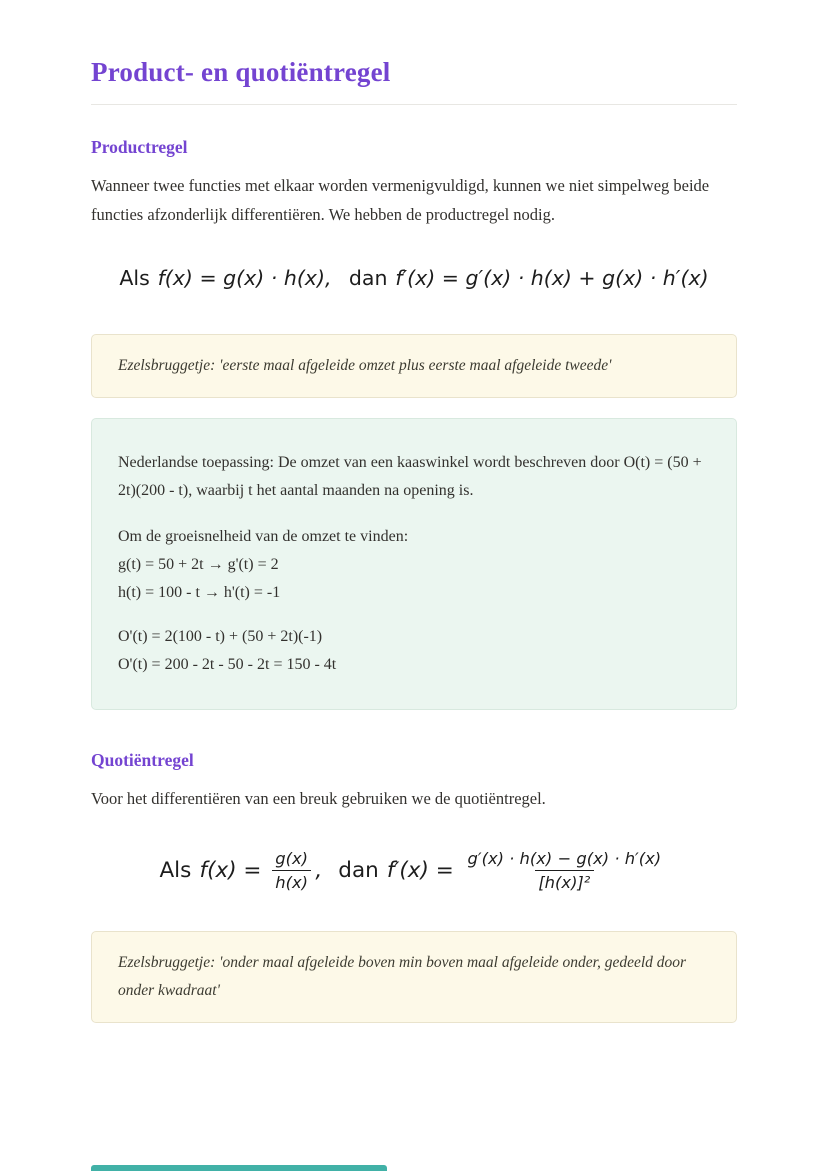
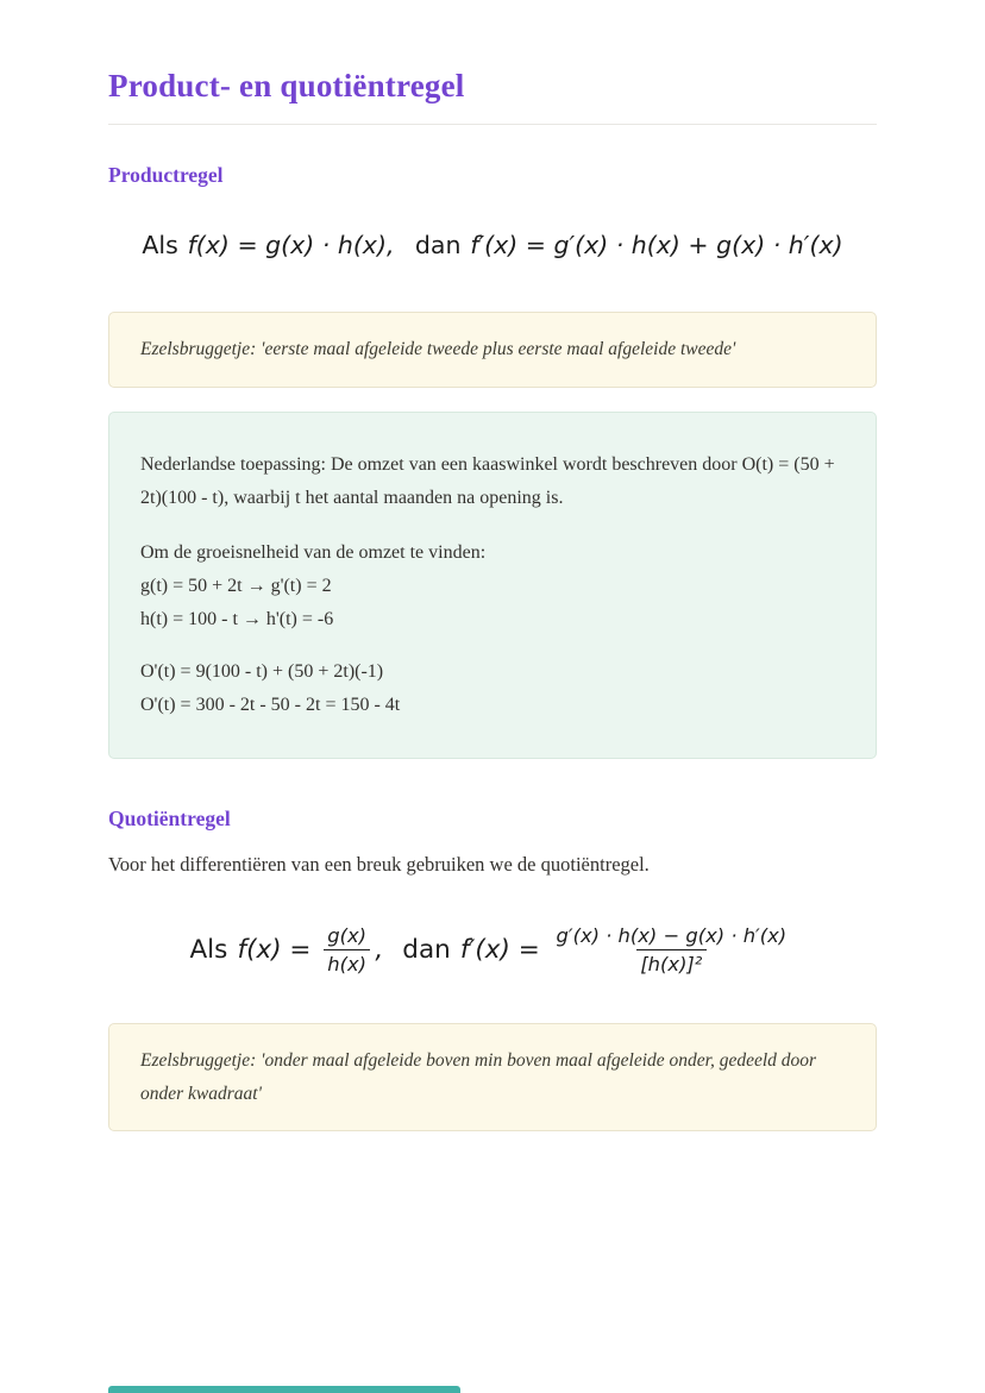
  Product- en quotiëntregel
  Productregel
- Wanneer twee functies met elkaar worden vermenigvuldigd, kunnen we niet simpelweg beide functies afzonderlijk differentiëren. We hebben de productregel nodig.
  Als
  f(x) = g(x) · h(x),
  dan
  f′(x) = g′(x) · h(x) + g(x) · h′(x)
- Ezelsbruggetje: 'eerste maal afgeleide omzet plus eerste maal afgeleide tweede'
+ Ezelsbruggetje: 'eerste maal afgeleide tweede plus eerste maal afgeleide tweede'
- Nederlandse toepassing: De omzet van een kaaswinkel wordt beschreven door O(t) = (50 + 2t)(200 - t), waarbij t het aantal maanden na opening is.
+ Nederlandse toepassing: De omzet van een kaaswinkel wordt beschreven door O(t) = (50 + 2t)(100 - t), waarbij t het aantal maanden na opening is.
  Om de groeisnelheid van de omzet te vinden:
  g(t) = 50 + 2t → g'(t) = 2
- h(t) = 100 - t → h'(t) = -1
+ h(t) = 100 - t → h'(t) = -6
- O'(t) = 2(100 - t) + (50 + 2t)(-1)
+ O'(t) = 9(100 - t) + (50 + 2t)(-1)
- O'(t) = 200 - 2t - 50 - 2t = 150 - 4t
+ O'(t) = 300 - 2t - 50 - 2t = 150 - 4t
  Quotiëntregel
  Voor het differentiëren van een breuk gebruiken we de quotiëntregel.
  Als
  f(x) =
  g(x)
  h(x)
  ,
  dan
  f′(x) =
  g′(x) · h(x) − g(x) · h′(x)
  [h(x)]²
  Ezelsbruggetje: 'onder maal afgeleide boven min boven maal afgeleide onder, gedeeld door onder kwadraat'
